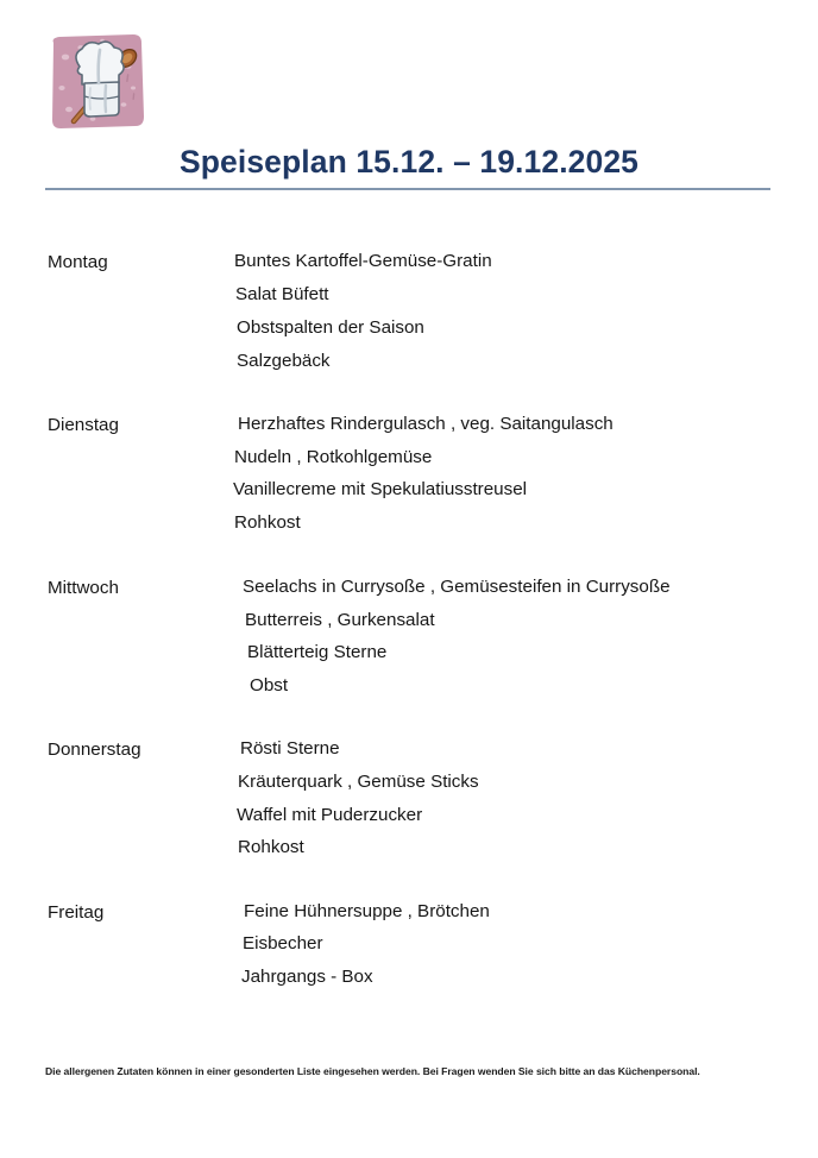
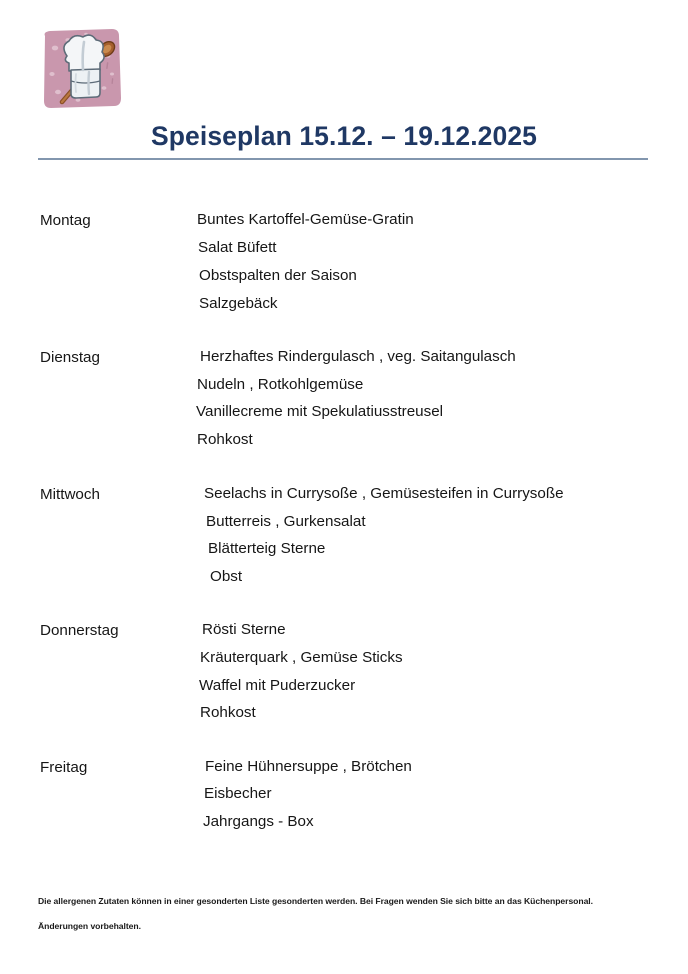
  Speiseplan 15.12. – 19.12.2025
  Montag
  Buntes Kartoffel-Gemüse-Gratin
  Salat Büfett
  Obstspalten der Saison
  Salzgebäck
  Dienstag
  Herzhaftes Rindergulasch , veg. Saitangulasch
  Nudeln , Rotkohlgemüse
  Vanillecreme mit Spekulatiusstreusel
  Rohkost
  Mittwoch
  Seelachs in Currysoße , Gemüsesteifen in Currysoße
  Butterreis , Gurkensalat
  Blätterteig Sterne
  Obst
  Donnerstag
  Rösti Sterne
  Kräuterquark , Gemüse Sticks
  Waffel mit Puderzucker
  Rohkost
  Freitag
  Feine Hühnersuppe , Brötchen
  Eisbecher
  Jahrgangs - Box
- Die allergenen Zutaten können in einer gesonderten Liste eingesehen werden. Bei Fragen wenden Sie sich bitte an das Küchenpersonal.
+ Die allergenen Zutaten können in einer gesonderten Liste gesonderten werden. Bei Fragen wenden Sie sich bitte an das Küchenpersonal.
+ Änderungen vorbehalten.
